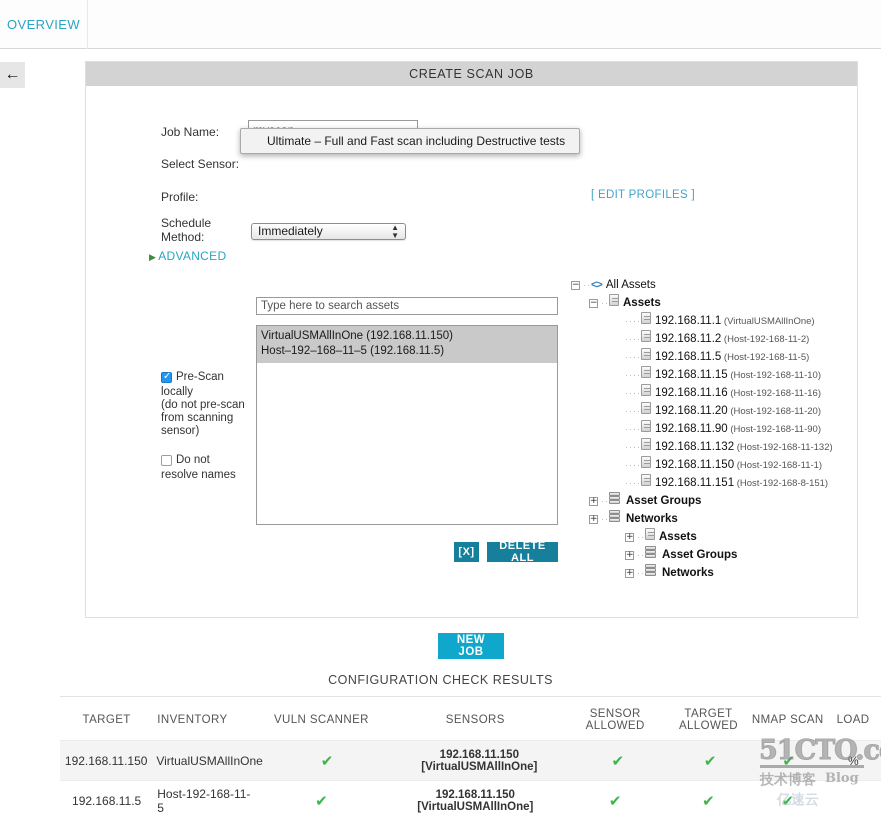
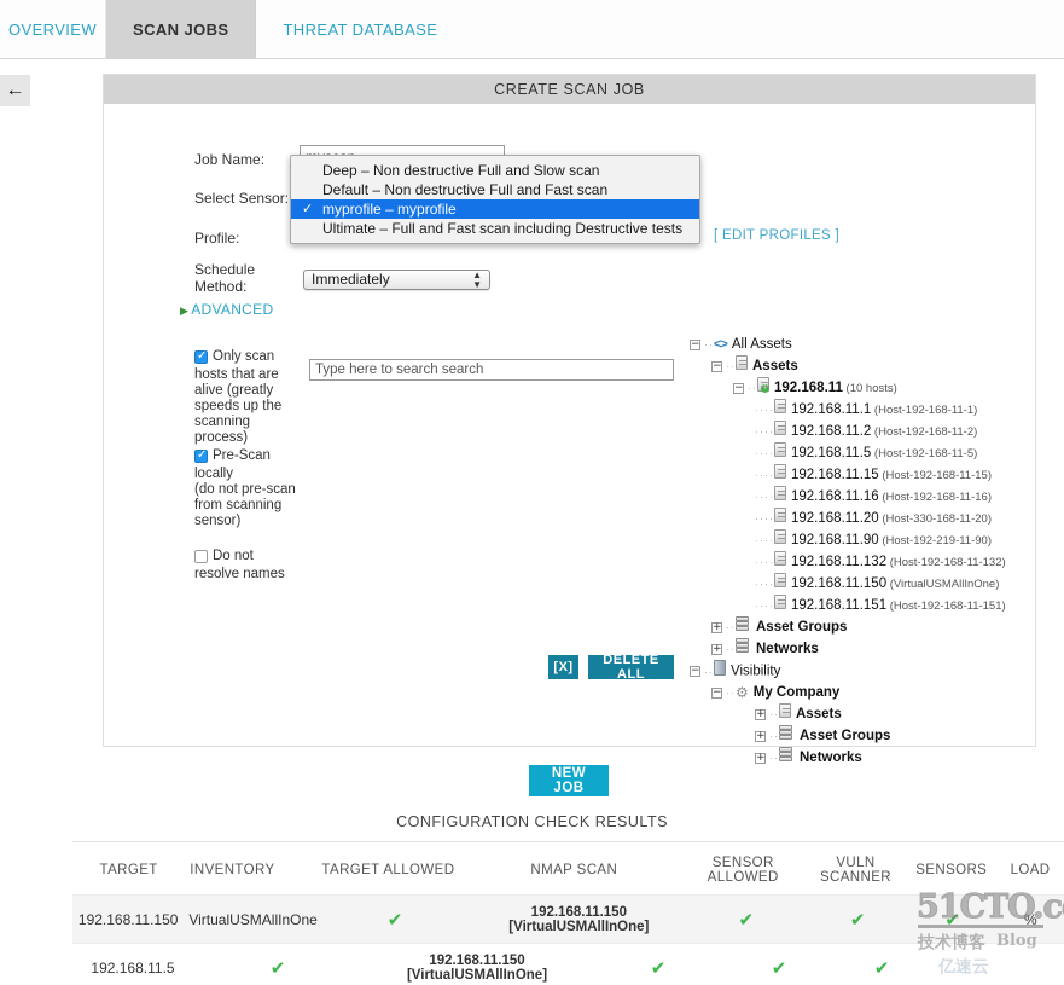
  OVERVIEW
+ SCAN JOBS
+ THREAT DATABASE
  ←
  CREATE SCAN JOB
  Job Name:
  Select Sensor:
  Profile:
  Schedule
  Method:
  [ EDIT PROFILES ]
  Immediately
  ▲
  ▼
  ▶ ADVANCED
+ Only scan
+ hosts that are alive (greatly speeds up the scanning process)
  Pre-Scan
  locally
  (do not pre-scan from scanning sensor)
  Do not
  resolve names
- Type here to search assets
+ Type here to search search
- VirtualUSMAllInOne (192.168.11.150)
- Host–192–168–11–5 (192.168.11.5)
  [X]
  DELETE ALL
  − ··<> All Assets
  − ·· Assets
+ − ··
+ 192.168.11 (10 hosts)
- ···· 192.168.11.1 (VirtualUSMAllInOne)
+ ···· 192.168.11.1 (Host-192-168-11-1)
  ···· 192.168.11.2 (Host-192-168-11-2)
  ···· 192.168.11.5 (Host-192-168-11-5)
- ···· 192.168.11.15 (Host-192-168-11-10)
+ ···· 192.168.11.15 (Host-192-168-11-15)
  ···· 192.168.11.16 (Host-192-168-11-16)
- ···· 192.168.11.20 (Host-192-168-11-20)
+ ···· 192.168.11.20 (Host-330-168-11-20)
- ···· 192.168.11.90 (Host-192-168-11-90)
+ ···· 192.168.11.90 (Host-192-219-11-90)
  ···· 192.168.11.132 (Host-192-168-11-132)
- ···· 192.168.11.150 (Host-192-168-11-1)
+ ···· 192.168.11.150 (VirtualUSMAllInOne)
- ···· 192.168.11.151 (Host-192-168-8-151)
+ ···· 192.168.11.151 (Host-192-168-11-151)
  + ·· Asset Groups
  + ·· Networks
+ − ·· Visibility
+ − ··⚙ My Company
  + ·· Assets
  + ·· Asset Groups
  + ·· Networks
  NEW JOB
  CONFIGURATION CHECK RESULTS
  TARGET
  INVENTORY
- VULN SCANNER
+ TARGET ALLOWED
- SENSORS
+ NMAP SCAN
  SENSOR ALLOWED
- TARGET ALLOWED
+ VULN SCANNER
- NMAP SCAN
+ SENSORS
  LOAD
  192.168.11.150
  VirtualUSMAllInOne
  ✔
  192.168.11.150 [VirtualUSMAllInOne]
  ✔
  ✔
  ✔
  %
  192.168.11.5
- Host-192-168-11-5
  ✔
  192.168.11.150 [VirtualUSMAllInOne]
  ✔
  ✔
  ✔
  51CTO.c
  技术博客
  Blog
  亿速云
+ Deep – Non destructive Full and Slow scan
+ Default – Non destructive Full and Fast scan
+ ✓
+ myprofile – myprofile
  Ultimate – Full and Fast scan including Destructive tests
